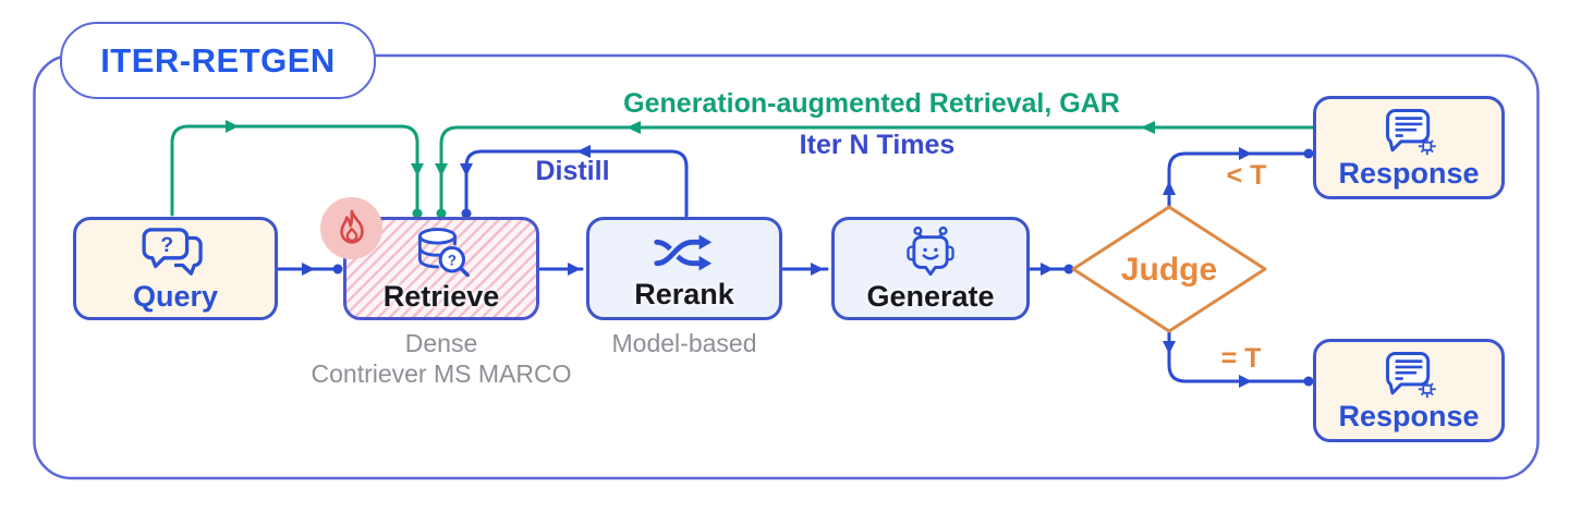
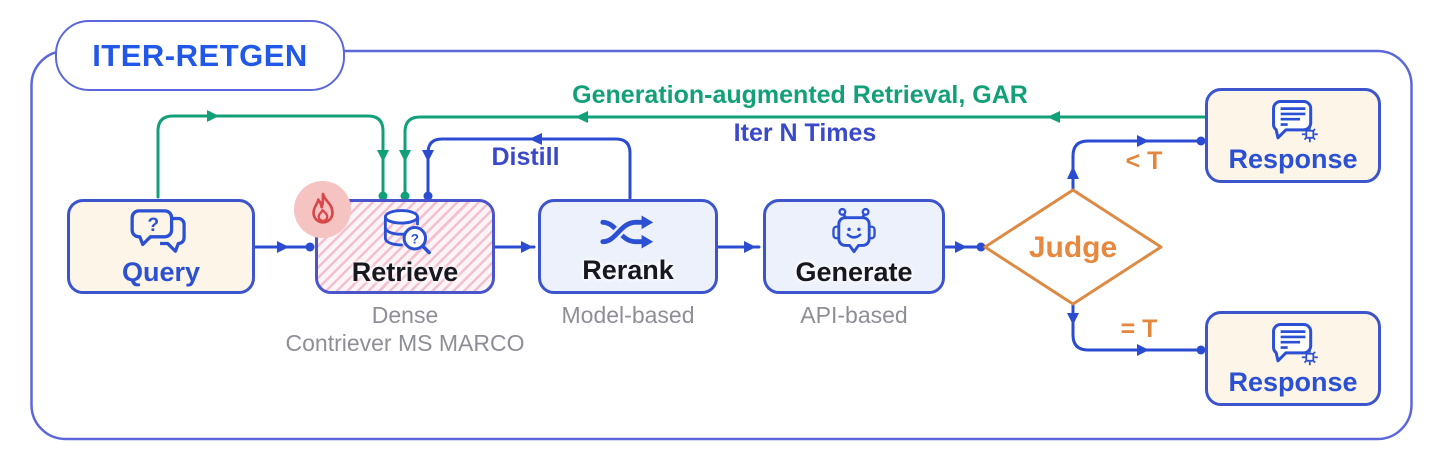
  ITER-RETGEN
  ?
  Query
  ?
  Retrieve
  Rerank
  Generate
  Judge
  Response
  Response
  Dense
  Contriever MS MARCO
  Model-based
+ API-based
  Generation-augmented Retrieval, GAR
  Iter N Times
  Distill
  < T
  = T
